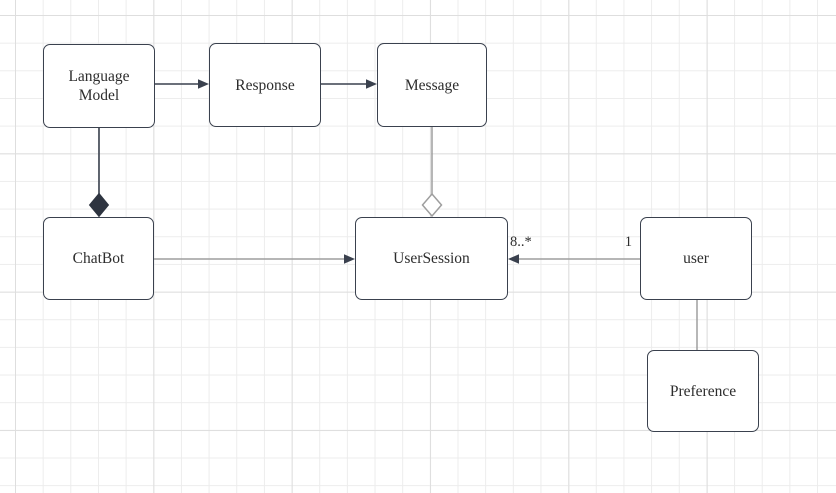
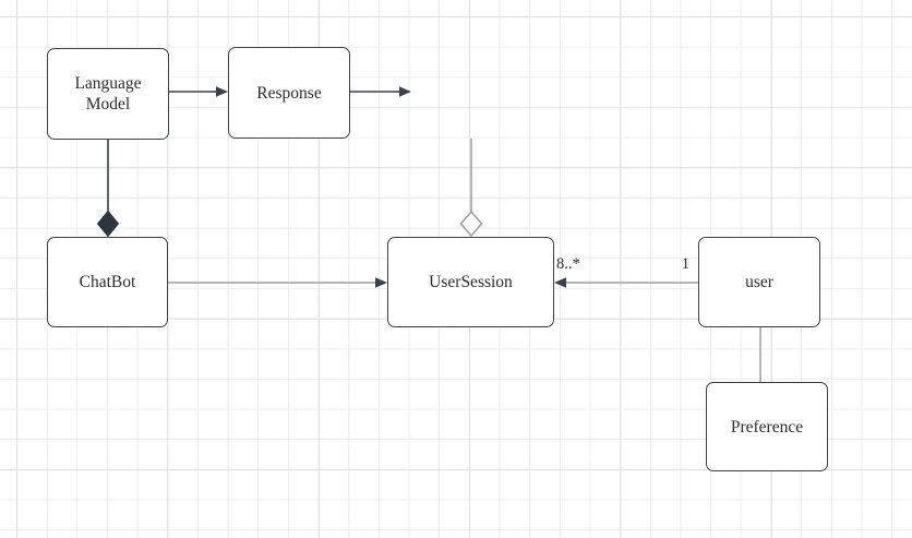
  Language Model
  Response
- Message
  ChatBot
  UserSession
  user
  Preference
  8..*
  1
